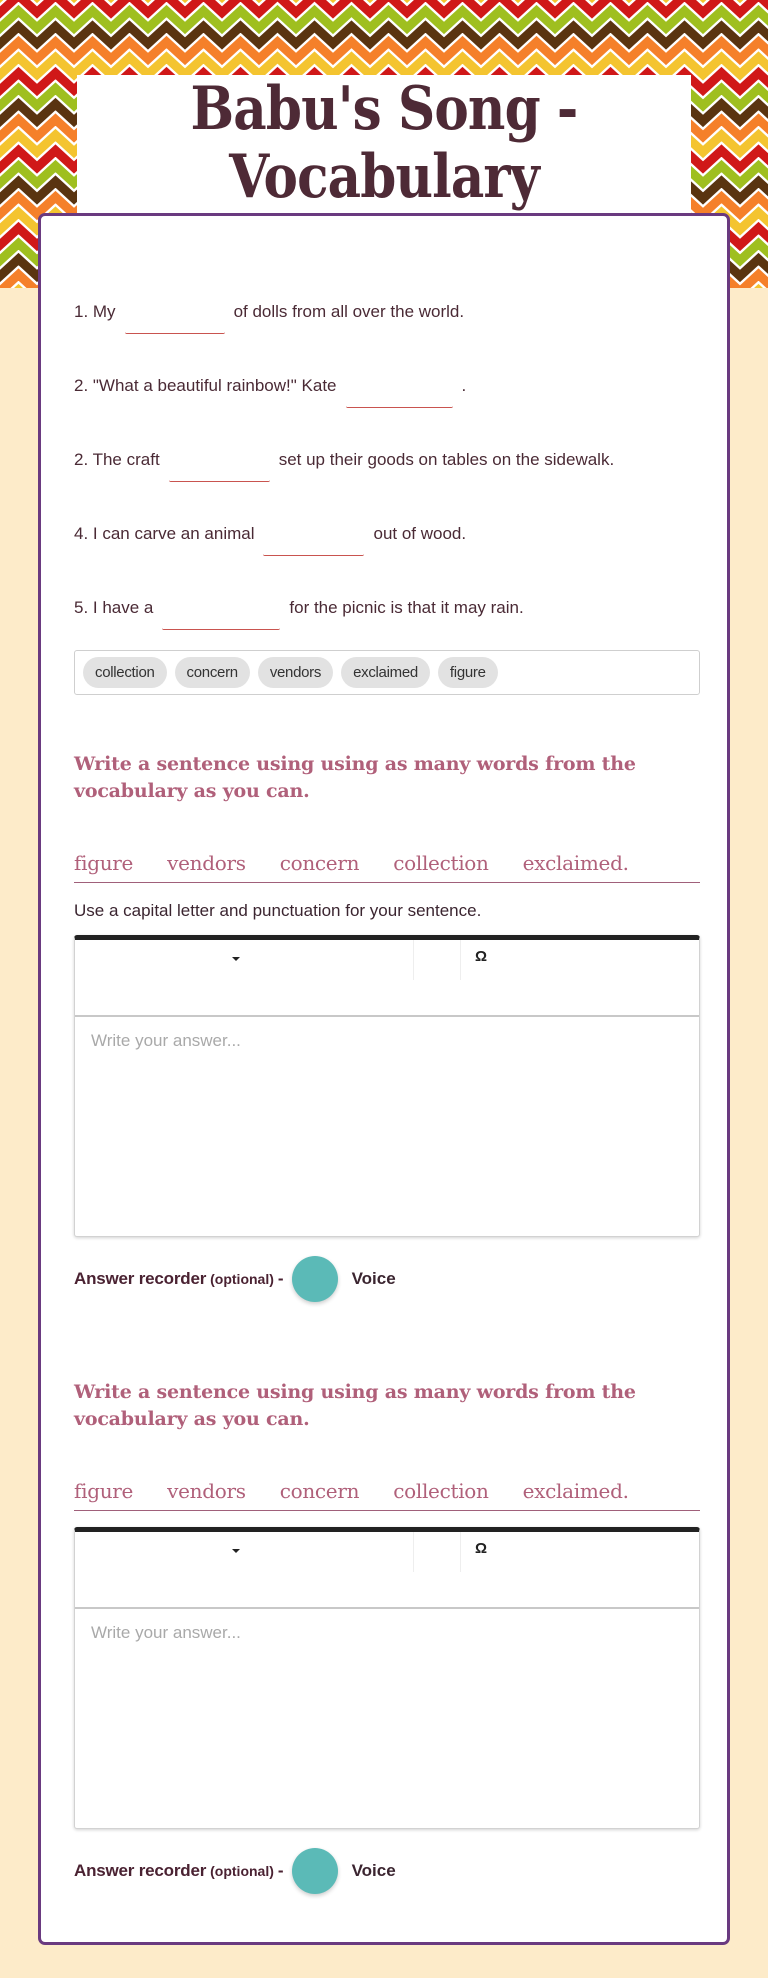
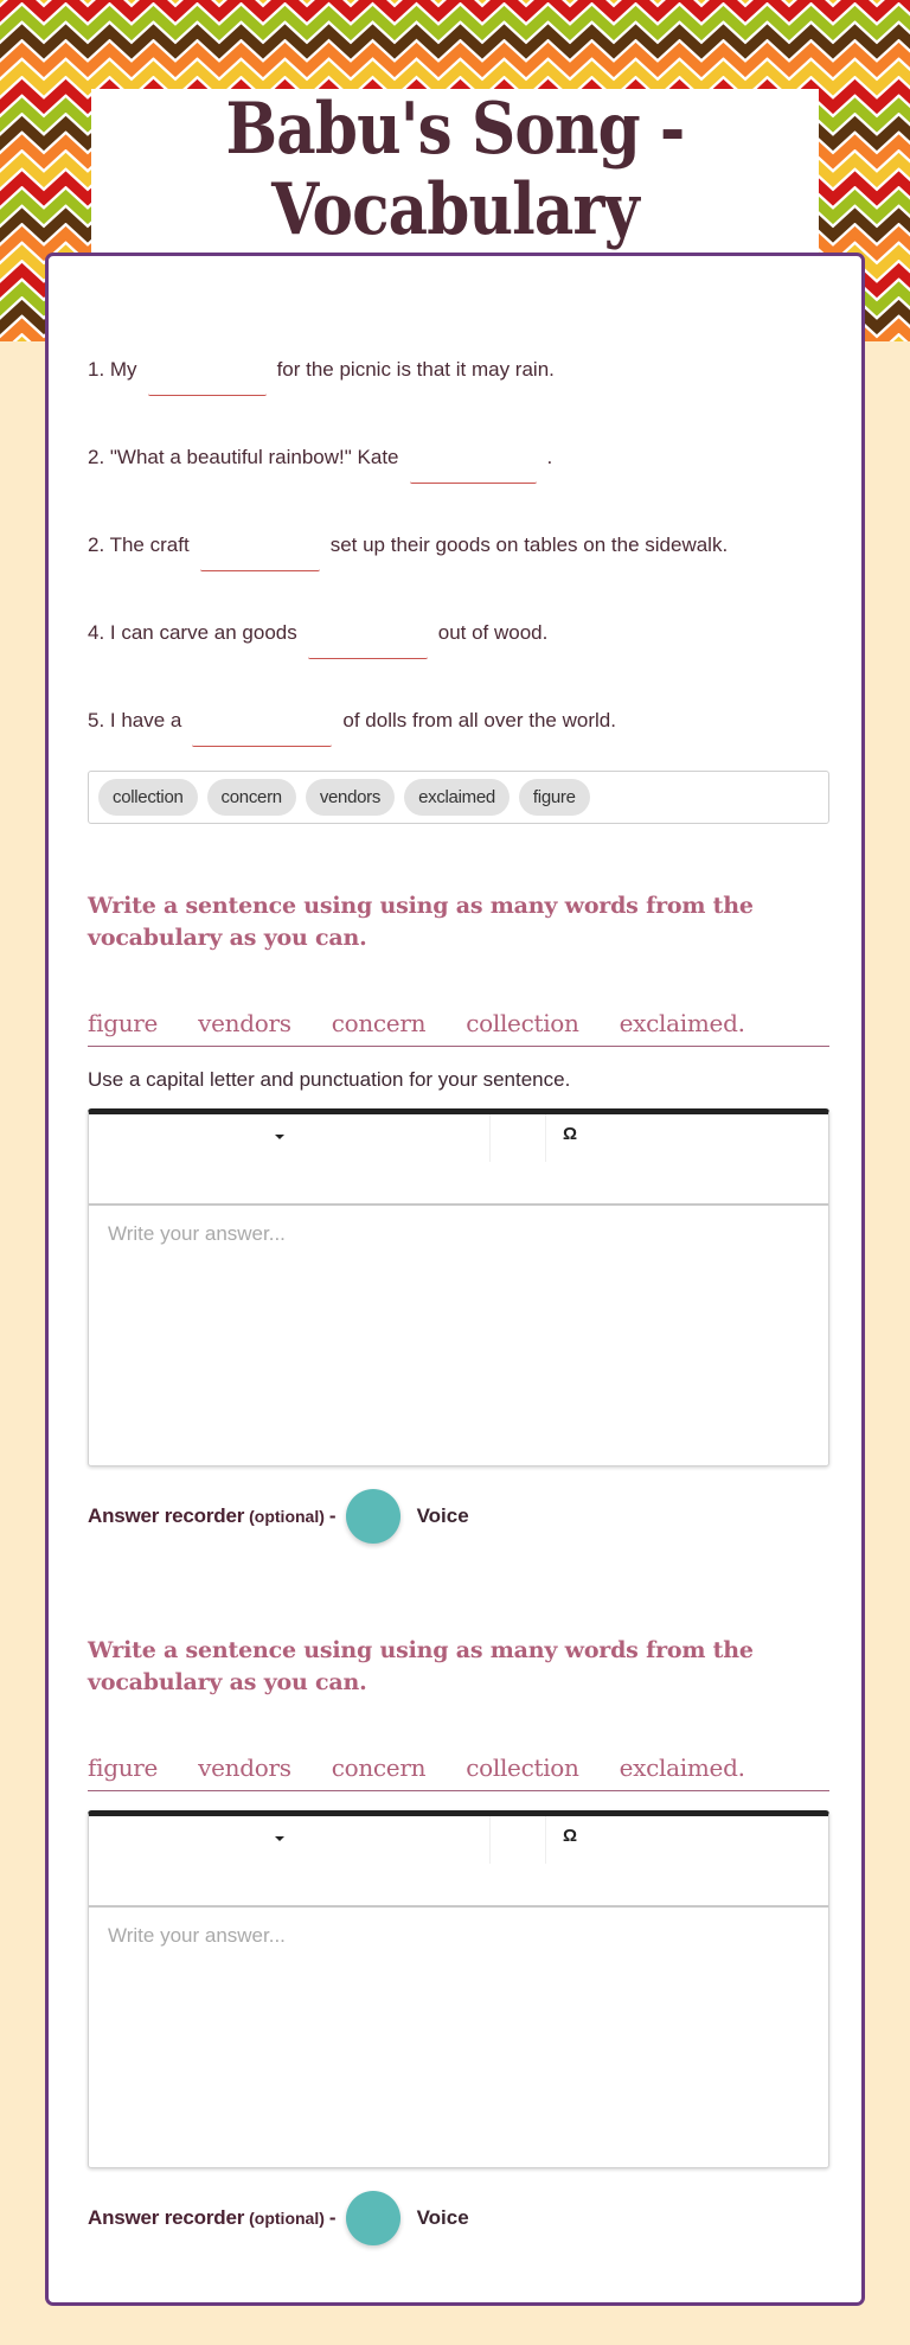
  Babu's Song -
  Vocabulary
  1. My
- of dolls from all over the world.
+ for the picnic is that it may rain.
  2. "What a beautiful rainbow!" Kate
  .
  2. The craft
  set up their goods on tables on the sidewalk.
- 4. I can carve an animal
+ 4. I can carve an goods
  out of wood.
  5. I have a
- for the picnic is that it may rain.
+ of dolls from all over the world.
  collection
  concern
  vendors
  exclaimed
  figure
  Write a sentence using using as many words from the vocabulary as you can.
  figure
  vendors
  concern
  collection
  exclaimed.
  Use a capital letter and punctuation for your sentence.
  Ω
  Write your answer...
  Answer recorder
  (optional)
  -
  Voice
  Write a sentence using using as many words from the vocabulary as you can.
  figure
  vendors
  concern
  collection
  exclaimed.
  Ω
  Write your answer...
  Answer recorder
  (optional)
  -
  Voice
